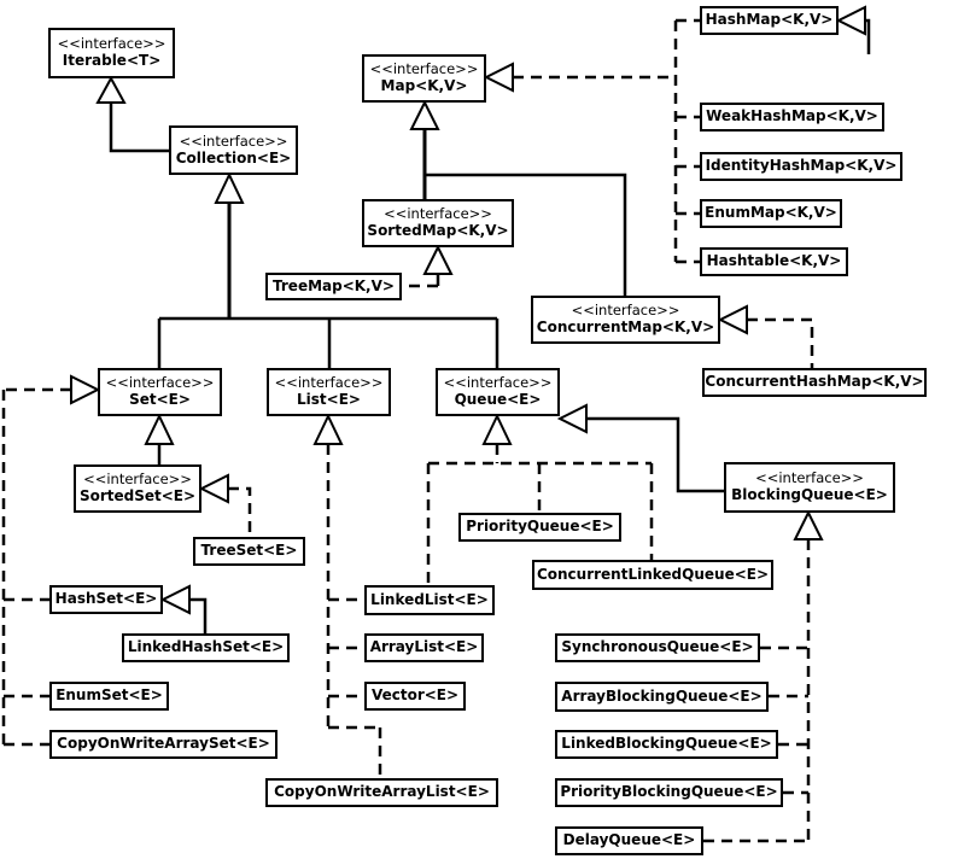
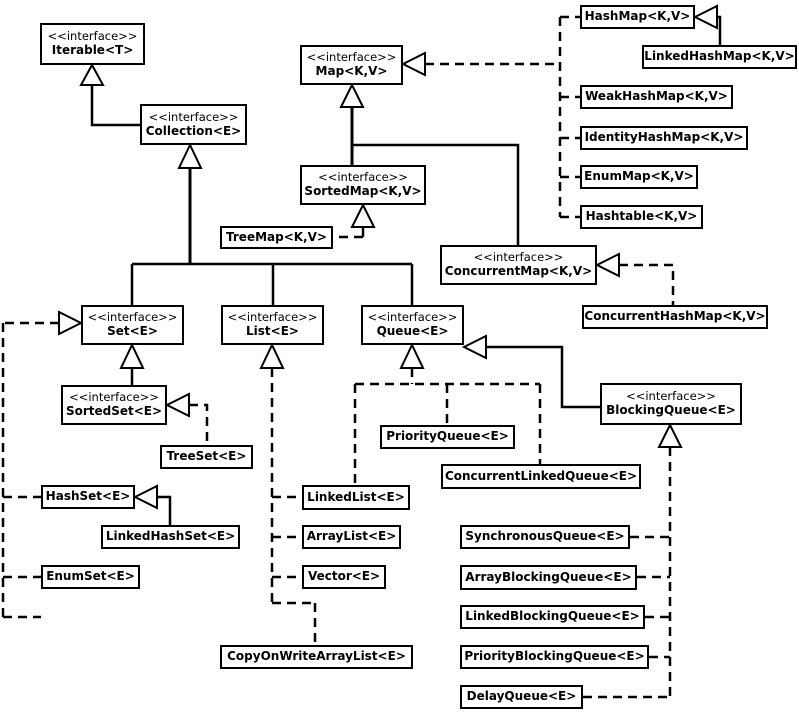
  <<interface>>
  Iterable<T>
  <<interface>>
  Collection<E>
  <<interface>>
  Map<K,V>
  <<interface>>
  SortedMap<K,V>
  <<interface>>
  ConcurrentMap<K,V>
  <<interface>>
  Set<E>
  <<interface>>
  List<E>
  <<interface>>
  Queue<E>
  <<interface>>
  SortedSet<E>
  <<interface>>
  BlockingQueue<E>
  HashMap<K,V>
+ LinkedHashMap<K,V>
  WeakHashMap<K,V>
  IdentityHashMap<K,V>
  EnumMap<K,V>
  Hashtable<K,V>
  TreeMap<K,V>
  ConcurrentHashMap<K,V>
  TreeSet<E>
  HashSet<E>
  LinkedHashSet<E>
  EnumSet<E>
- CopyOnWriteArraySet<E>
  LinkedList<E>
  ArrayList<E>
  Vector<E>
  CopyOnWriteArrayList<E>
  PriorityQueue<E>
  ConcurrentLinkedQueue<E>
  SynchronousQueue<E>
  ArrayBlockingQueue<E>
  LinkedBlockingQueue<E>
  PriorityBlockingQueue<E>
  DelayQueue<E>
